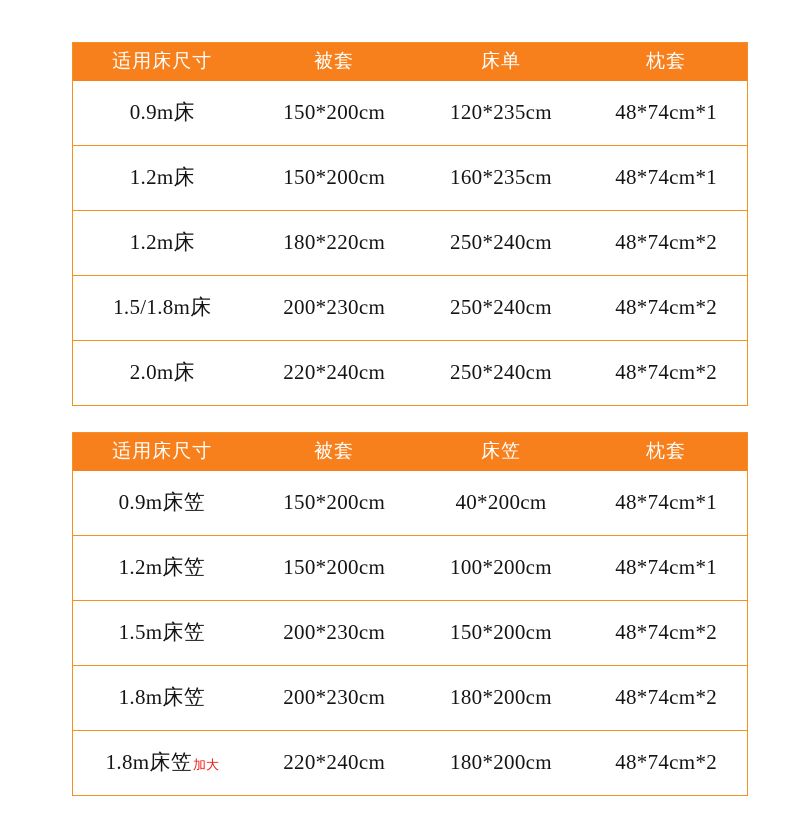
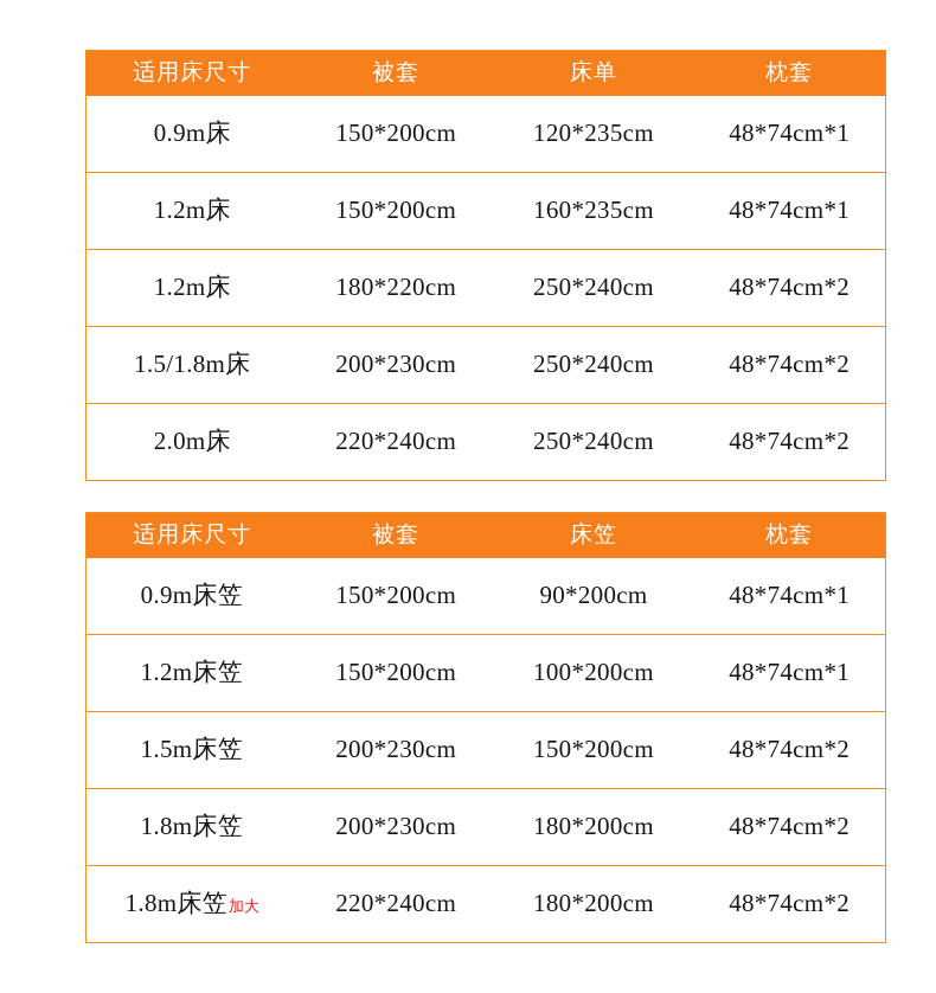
  适用床尺寸	被套	床单	枕套
  0.9m床	150*200cm	120*235cm	48*74cm*1
  1.2m床	150*200cm	160*235cm	48*74cm*1
  1.2m床	180*220cm	250*240cm	48*74cm*2
  1.5/1.8m床	200*230cm	250*240cm	48*74cm*2
  2.0m床	220*240cm	250*240cm	48*74cm*2
  适用床尺寸	被套	床笠	枕套
- 0.9m床笠	150*200cm	40*200cm	48*74cm*1
+ 0.9m床笠	150*200cm	90*200cm	48*74cm*1
  1.2m床笠	150*200cm	100*200cm	48*74cm*1
  1.5m床笠	200*230cm	150*200cm	48*74cm*2
  1.8m床笠	200*230cm	180*200cm	48*74cm*2
  1.8m床笠加大	220*240cm	180*200cm	48*74cm*2
